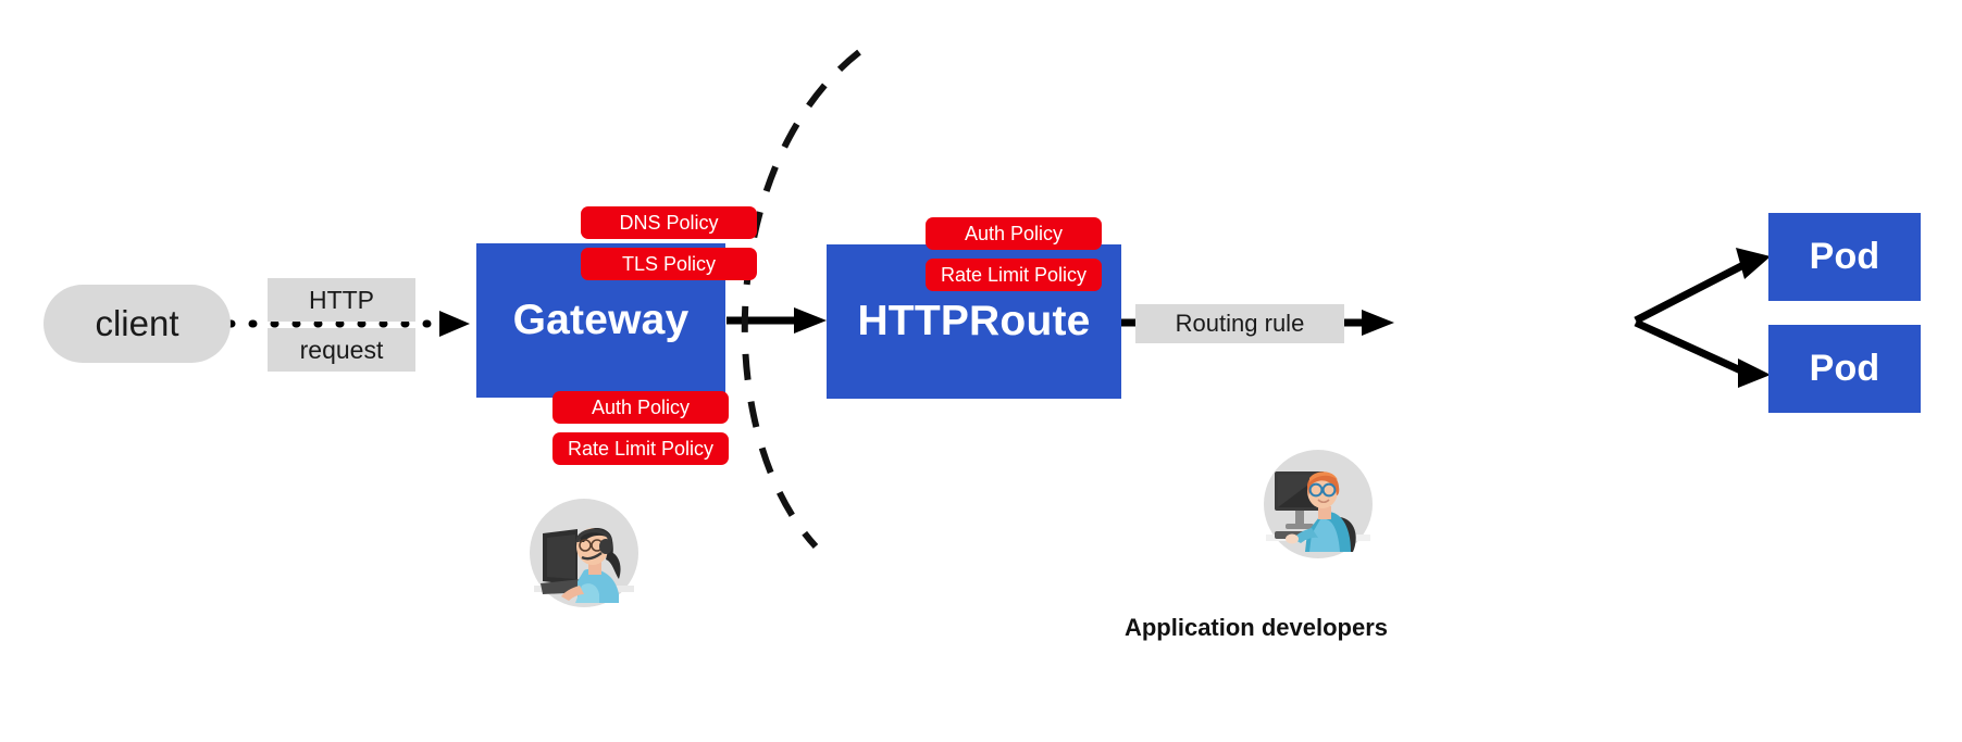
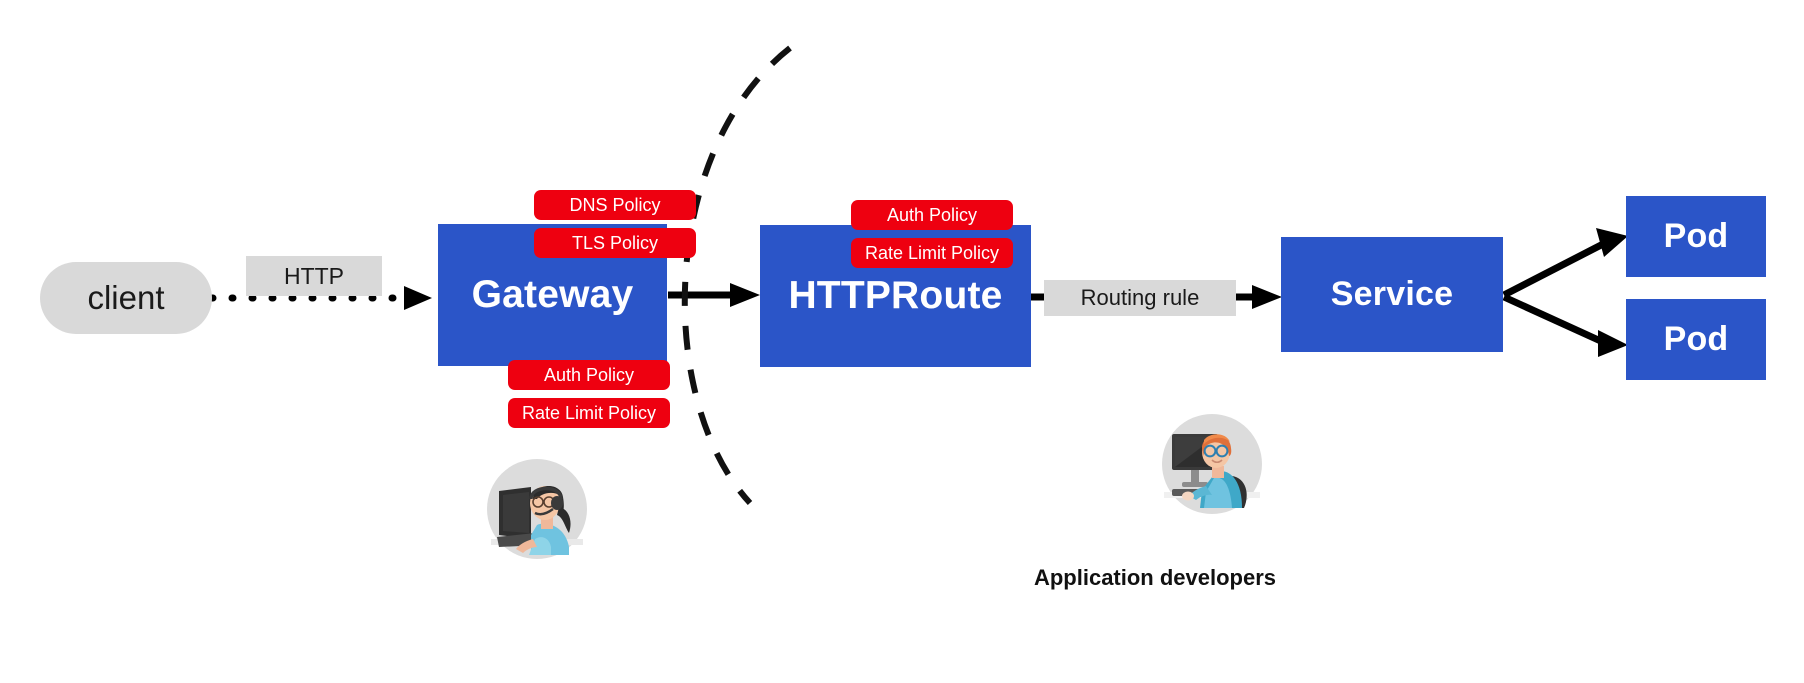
  client
  HTTP
- request
  Gateway
  DNS Policy
  TLS Policy
  Auth Policy
  Rate Limit Policy
  HTTPRoute
  Auth Policy
  Rate Limit Policy
  Routing rule
+ Service
  Pod
  Pod
  Application developers
